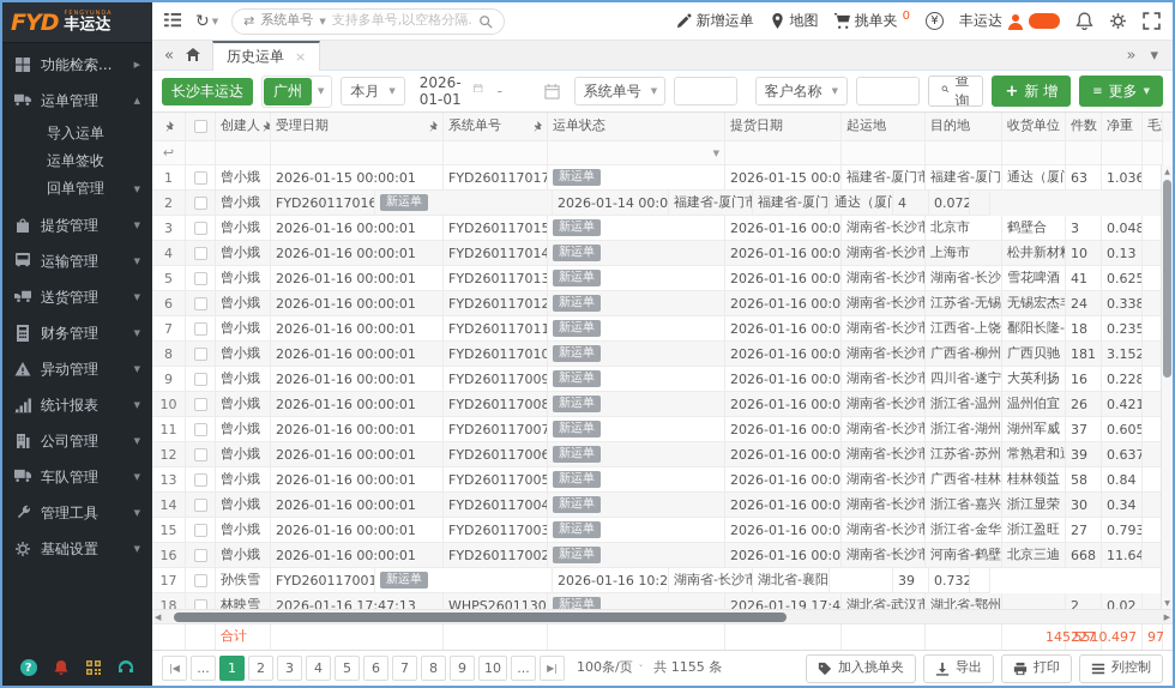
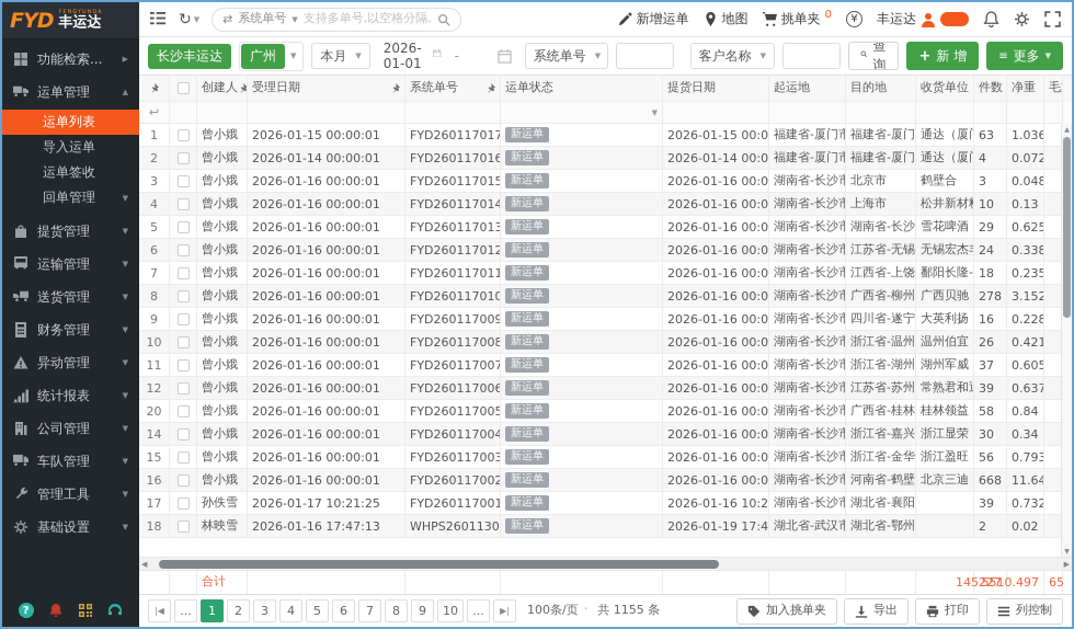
  FYD
  丰运达
  功能检索...
  ▶
  运单管理
  ▲
+ 运单列表
  导入运单
  运单签收
  回单管理
  ▼
  提货管理
  ▼
  运输管理
  ▼
  送货管理
  ▼
  财务管理
  ▼
  异动管理
  ▼
  统计报表
  ▼
  公司管理
  ▼
  车队管理
  ▼
  管理工具
  ▼
  基础设置
  ▼
  ?
  ↻
  ▼
  ⇄
  系统单号
  ▼
  支持多单号,以空格分隔.
  新增运单
  地图
  挑单夹
  0
  ¥
  丰运达
- «
- 历史运单
- ×
- »
- ▾
  长沙丰运达
  广州
  ▼
  本月
  ▼
  2026-01-01
  -
  系统单号
  ▼
  客户名称
  ▼
  查 询
  +
  新 增
  ≡
  更多
  ▼
  创建人
  受理日期
  系统单号
  运单状态
  提货日期
  起运地
  目的地
  收货单位
  件数
  净重
  ↩
  ▼
  1
  曾小娥
  2026-01-15 00:00:01
  FYD260117017
  新运单
  2026-01-15 00:0
  福建省-厦门市
  福建省-厦门
  63
  1.036
  2
  曾小娥
+ 2026-01-14 00:00:01
  FYD260117016
  新运单
  2026-01-14 00:0
  福建省-厦门市
  福建省-厦门
  4
  0.072
  3
  曾小娥
  2026-01-16 00:00:01
  FYD260117015
  新运单
  2026-01-16 00:0
  湖南省-长沙市
  北京市
  鹤壁合
  3
  0.048
  4
  曾小娥
  2026-01-16 00:00:01
  FYD260117014
  新运单
  2026-01-16 00:0
  湖南省-长沙市
  上海市
  10
  0.13
  5
  曾小娥
  2026-01-16 00:00:01
  FYD260117013
  新运单
  2026-01-16 00:0
  湖南省-长沙市
  湖南省-长沙
  雪花啤酒
- 41
+ 29
  0.625
  6
  曾小娥
  2026-01-16 00:00:01
  FYD260117012
  新运单
  2026-01-16 00:0
  湖南省-长沙市
  江苏省-无锡
  24
  0.338
  7
  曾小娥
  2026-01-16 00:00:01
  FYD260117011
  新运单
  2026-01-16 00:0
  湖南省-长沙市
  江西省-上饶
  鄱阳长隆-
  18
  0.235
  8
  曾小娥
  2026-01-16 00:00:01
  FYD260117010
  新运单
  2026-01-16 00:0
  湖南省-长沙市
  广西省-柳州
  广西贝驰
- 181
+ 278
  3.152
  9
  曾小娥
  2026-01-16 00:00:01
  FYD260117009
  新运单
  2026-01-16 00:0
  湖南省-长沙市
  四川省-遂宁
  大英利扬
  16
  0.228
  10
  曾小娥
  2026-01-16 00:00:01
  FYD260117008
  新运单
  2026-01-16 00:0
  湖南省-长沙市
  浙江省-温州
  温州伯宜
  26
  0.421
  11
  曾小娥
  2026-01-16 00:00:01
  FYD260117007
  新运单
  2026-01-16 00:0
  湖南省-长沙市
  浙江省-湖州
  湖州军威
  37
  0.605
  12
  曾小娥
  2026-01-16 00:00:01
  FYD260117006
  新运单
  2026-01-16 00:0
  湖南省-长沙市
  常熟君和
  39
  0.637
- 13
+ 20
  曾小娥
  2026-01-16 00:00:01
  FYD260117005
  新运单
  2026-01-16 00:0
  湖南省-长沙市
  广西省-桂林
  桂林领益
  58
  0.84
  14
  曾小娥
  2026-01-16 00:00:01
  FYD260117004
  新运单
  2026-01-16 00:0
  湖南省-长沙市
  浙江省-嘉兴
  浙江显荣
  30
  0.34
  15
  曾小娥
  2026-01-16 00:00:01
  FYD260117003
  新运单
  2026-01-16 00:0
  湖南省-长沙市
  浙江省-金华
  浙江盈旺
- 27
+ 56
  0.793
  16
  曾小娥
  2026-01-16 00:00:01
  FYD260117002
  新运单
  2026-01-16 00:0
  湖南省-长沙市
  河南省-鹤壁
  北京三迪
  668
  11.64
  17
  孙佚雪
+ 2026-01-17 10:21:25
  FYD260117001
  新运单
  2026-01-16 10:2
  湖南省-长沙市
  湖北省-襄阳
  39
  0.732
  18
  林映雪
  2026-01-16 17:47:13
  WHPS2601130
  新运单
  2026-01-19 17:4
  湖北省-武汉市
  湖北省-鄂州
  2
  0.02
  ◀
  ▶
  合计
  145227
  5510.497
- 97
+ 65
  |◀
  ...
  1
  2
  3
  4
  5
  6
  7
  8
  9
  10
  ...
  ▶|
  100条/页
  ˅
  共 1155 条
  加入挑单夹
  导出
  打印
  列控制
